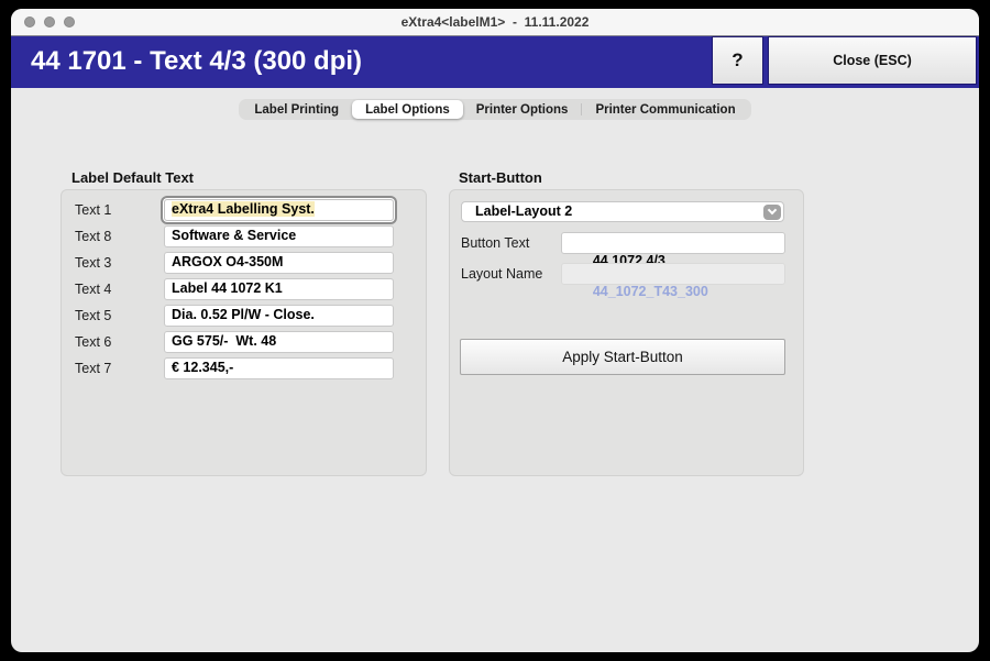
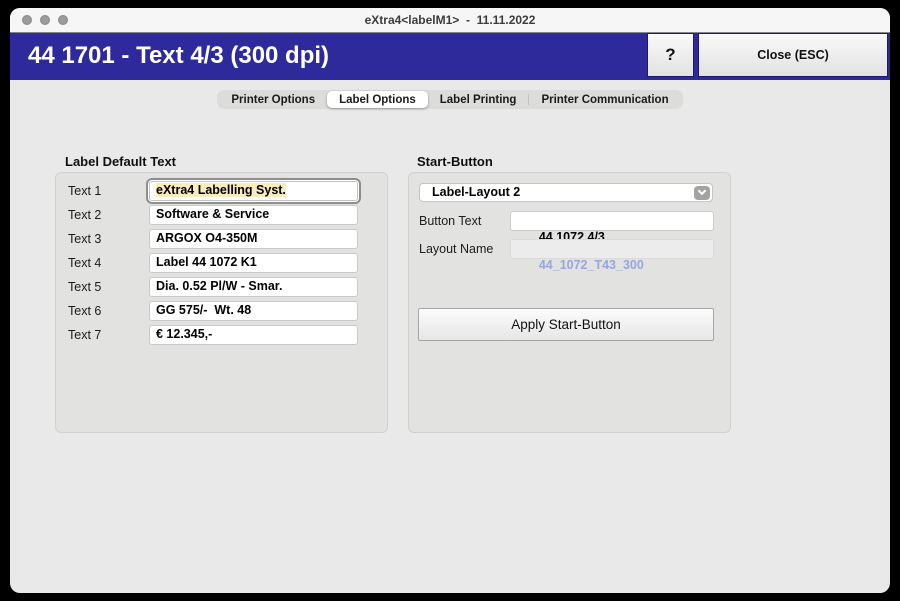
  eXtra4<labelM1> - 11.11.2022
  44 1701 - Text 4/3 (300 dpi)
  ?
  Close (ESC)
- Label Printing
+ Printer Options
  Label Options
- Printer Options
+ Label Printing
  Printer Communication
  Label Default Text
  Text 1
  eXtra4 Labelling Syst.
- Text 8
+ Text 2
  Software & Service
  Text 3
  ARGOX O4-350M
  Text 4
  Label 44 1072 K1
  Text 5
- Dia. 0.52 Pl/W - Close.
+ Dia. 0.52 Pl/W - Smar.
  Text 6
  GG 575/- Wt. 48
  Text 7
  € 12.345,-
  Start-Button
  Label-Layout 2
  Button Text
  44 1072 4/3
  Layout Name
  44_1072_T43_300
  Apply Start-Button
